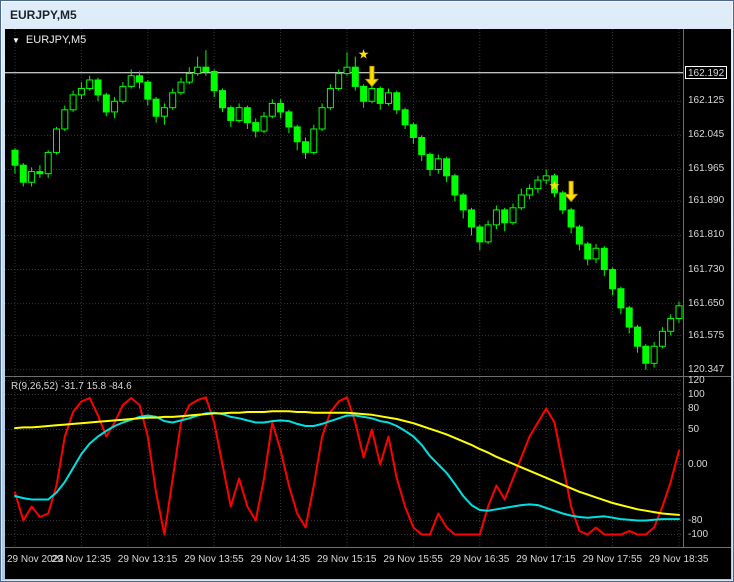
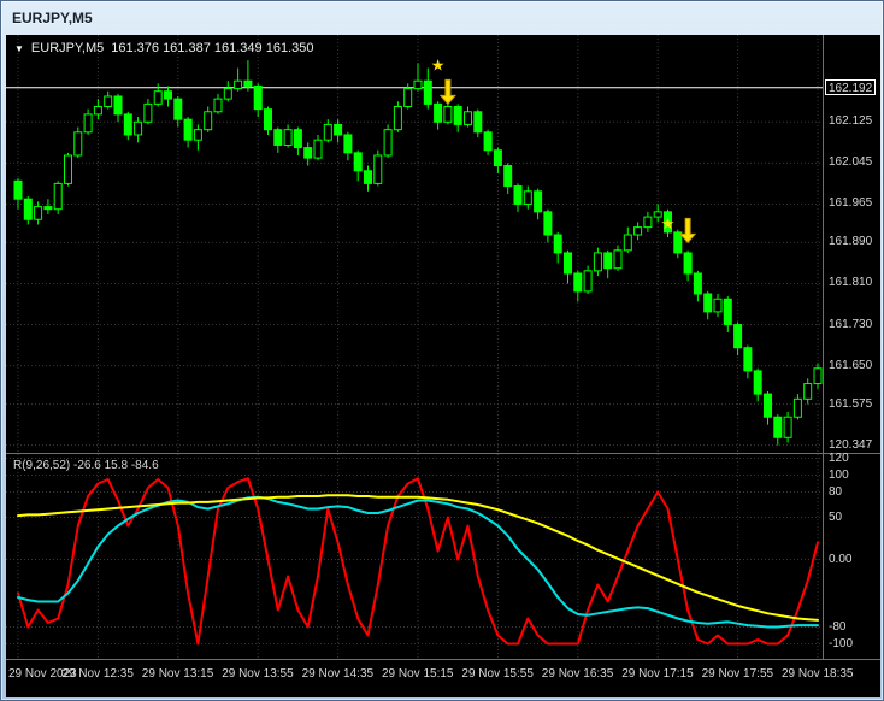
  EURJPY,M5
  ★
  ★
  162.192
  162.125
  162.045
  161.965
  161.890
  161.810
  161.730
  161.650
  161.575
  120.347
  120
  100
  80
  50
  0.00
  -80
  -100
  29 Nov 2023
  29 Nov 12:35
  29 Nov 13:15
  29 Nov 13:55
  29 Nov 14:35
  29 Nov 15:15
  29 Nov 15:55
  29 Nov 16:35
  29 Nov 17:15
  29 Nov 17:55
  29 Nov 18:35
  ▼
  EURJPY,M5
+ 161.376 161.387 161.349 161.350
- R(9,26,52) -31.7 15.8 -84.6
+ R(9,26,52) -26.6 15.8 -84.6
